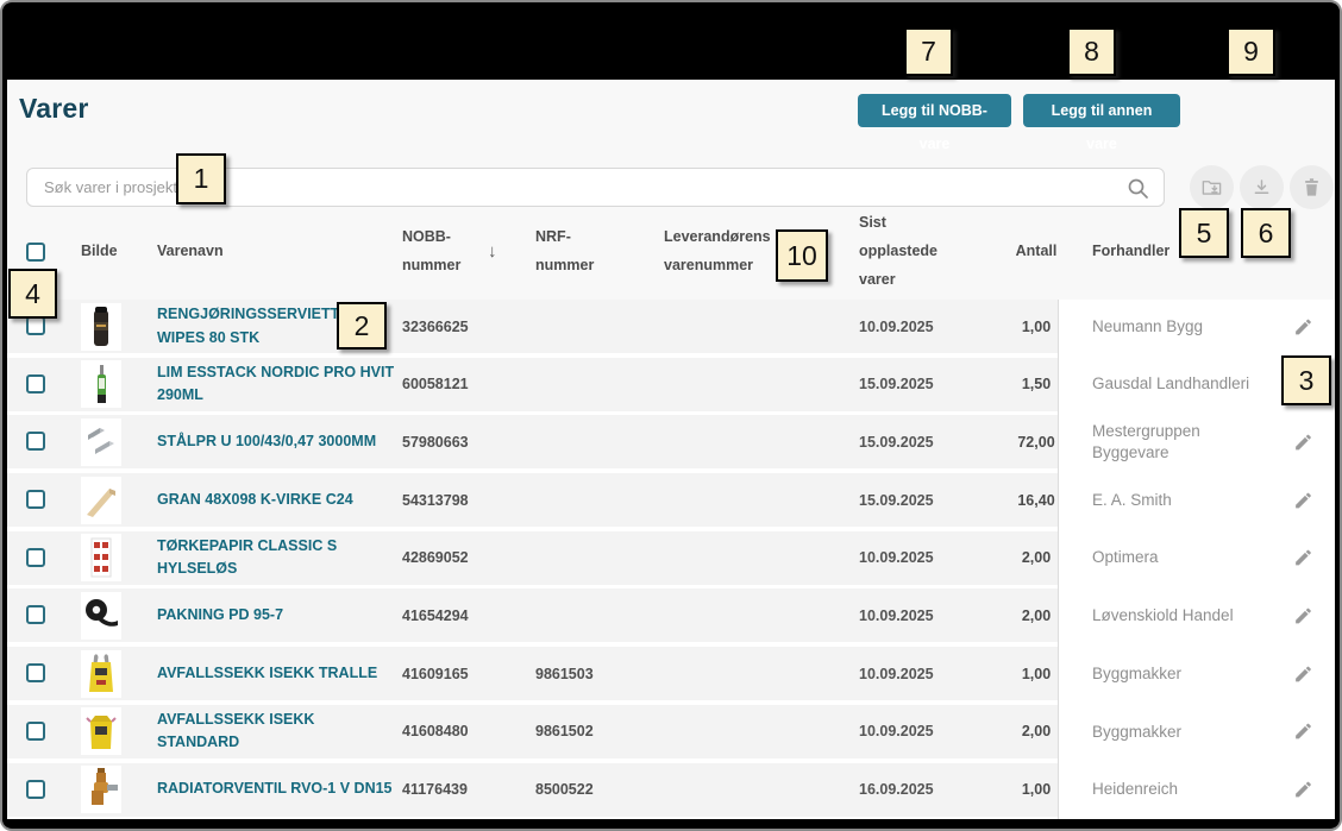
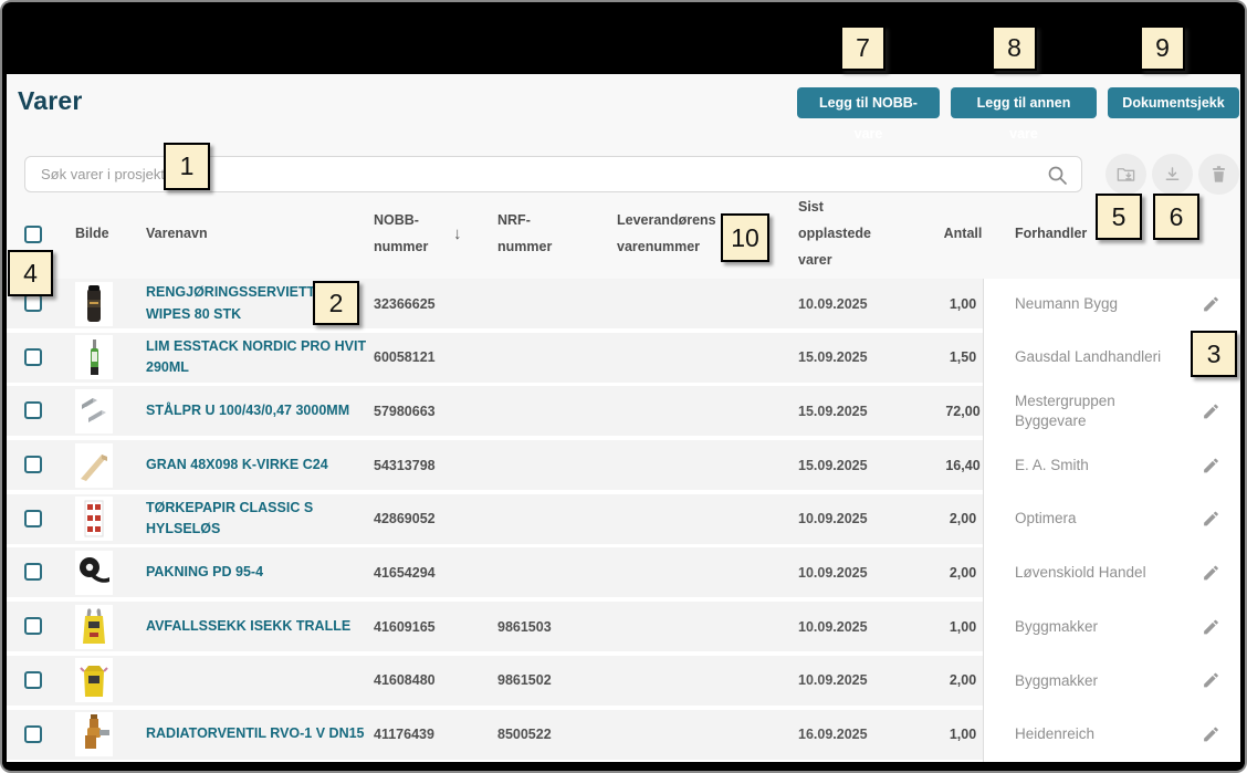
  Varer
  Legg til NOBB-
  Legg til annen
+ Dokumentsjekk
  Søk varer i prosjek
  Bilde
  Varenavn
  NOBB-nummer
  ↓
  NRF-nummer
  Leverandørens varenummer
  Sist opplastede varer
  Antall
  Forhandler
  RENGJØRINGSSERVIETT WIPES 80 STK
  32366625
  10.09.2025
  1,00
  Neumann Bygg
  LIM ESSTACK NORDIC PRO HVIT 290ML
  60058121
  15.09.2025
  1,50
  Gausdal Landhandleri
  STÅLPR U 100/43/0,47 3000MM
  57980663
  15.09.2025
  72,00
  Mestergruppen Byggevare
  GRAN 48X098 K-VIRKE C24
  54313798
  15.09.2025
  16,40
  E. A. Smith
  TØRKEPAPIR CLASSIC S HYLSELØS
  42869052
  10.09.2025
  2,00
  Optimera
- PAKNING PD 95-7
+ PAKNING PD 95-4
  41654294
  10.09.2025
  2,00
  Løvenskiold Handel
  AVFALLSSEKK ISEKK TRALLE
  41609165
  9861503
  10.09.2025
  1,00
  Byggmakker
- AVFALLSSEKK ISEKK STANDARD
  41608480
  9861502
  10.09.2025
  2,00
  Byggmakker
  RADIATORVENTIL RVO-1 V DN15
  41176439
  8500522
  16.09.2025
  1,00
  Heidenreich
  1
  2
  3
  4
  5
  6
  7
  8
  9
  10
